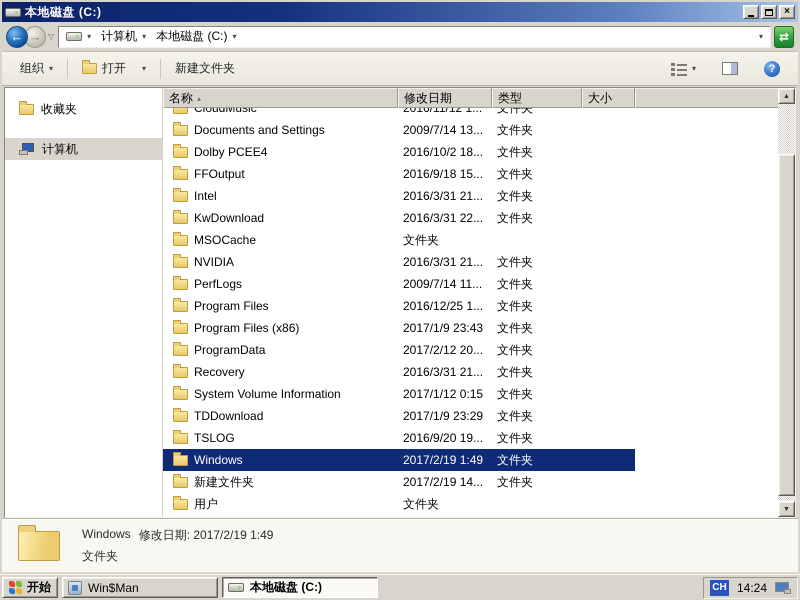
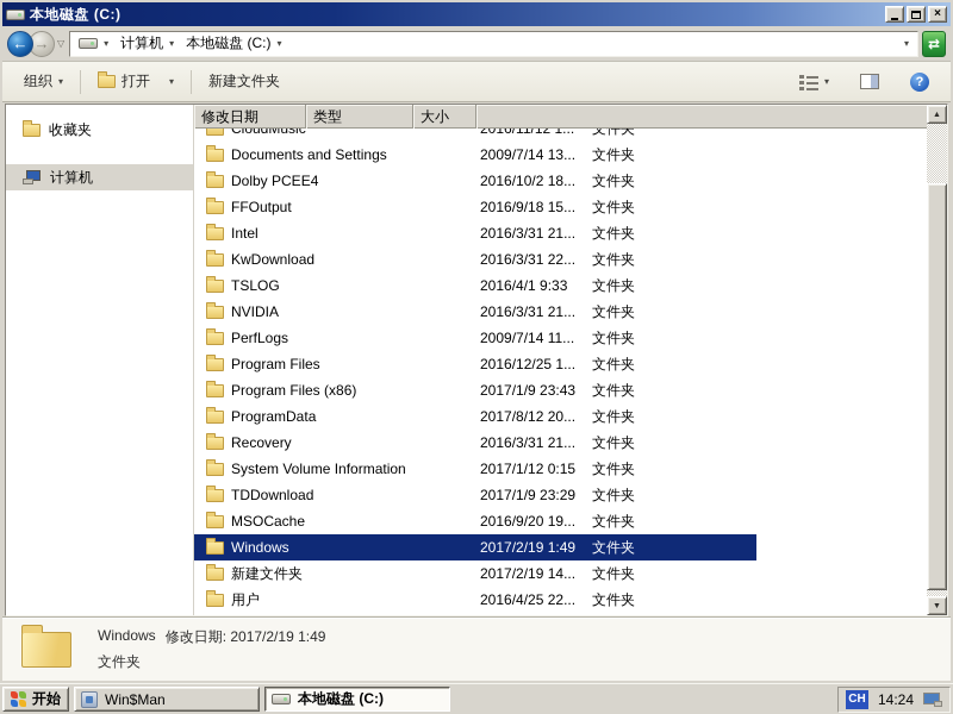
  本地磁盘 (C:)
  ×
  ←
  →
  ▽
  ▾
  计算机
  ▾
  本地磁盘 (C:)
  ▾
  ▾
  ⇄
  组织
  ▾
  打开
  ▾
  新建文件夹
  ▾
  ?
  收藏夹
  计算机
- 名称
- ▴
  修改日期
  类型
  大小
  CloudMusic
  2016/11/12 1...
  文件夹
  Documents and Settings
  2009/7/14 13...
  文件夹
  Dolby PCEE4
  2016/10/2 18...
  文件夹
  FFOutput
  2016/9/18 15...
  文件夹
  Intel
  2016/3/31 21...
  文件夹
  KwDownload
  2016/3/31 22...
  文件夹
- MSOCache
+ TSLOG
+ 2016/4/1 9:33
  文件夹
  NVIDIA
  2016/3/31 21...
  文件夹
  PerfLogs
  2009/7/14 11...
  文件夹
  Program Files
  2016/12/25 1...
  文件夹
  Program Files (x86)
  2017/1/9 23:43
  文件夹
  ProgramData
- 2017/2/12 20...
+ 2017/8/12 20...
  文件夹
  Recovery
  2016/3/31 21...
  文件夹
  System Volume Information
  2017/1/12 0:15
  文件夹
  TDDownload
  2017/1/9 23:29
  文件夹
- TSLOG
+ MSOCache
  2016/9/20 19...
  文件夹
  Windows
  2017/2/19 1:49
  文件夹
  新建文件夹
  2017/2/19 14...
  文件夹
  用户
+ 2016/4/25 22...
  文件夹
  Windows
  修改日期: 2017/2/19 1:49
  文件夹
  开始
  Win$Man
  本地磁盘 (C:)
  CH
  14:24
